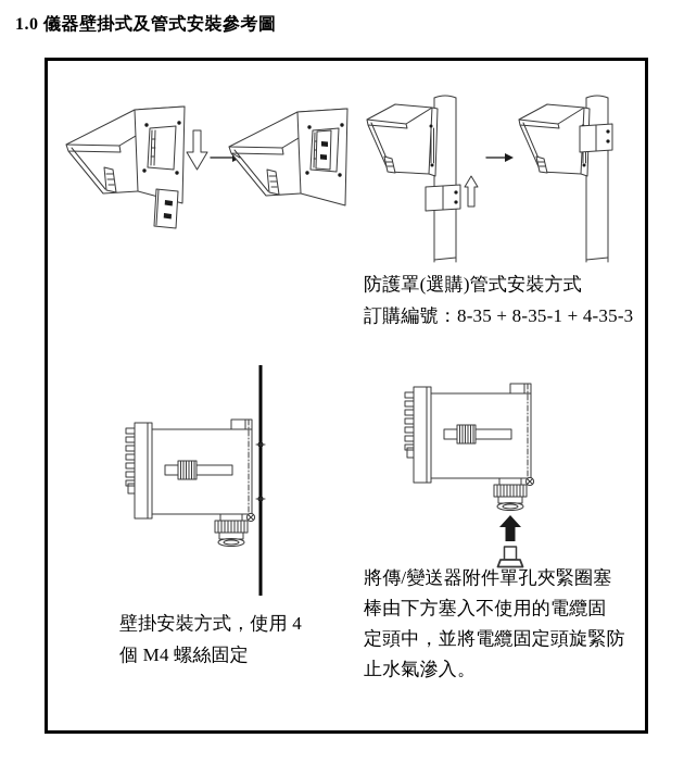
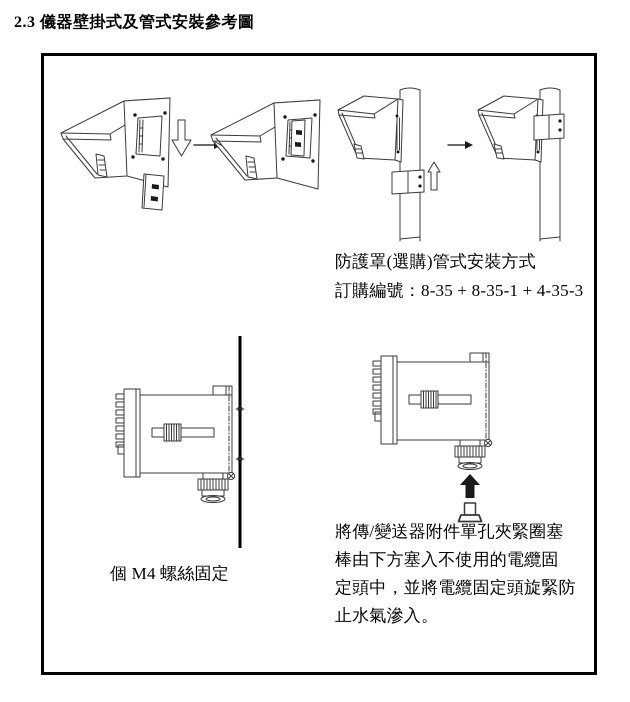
- 1.0 儀器壁掛式及管式安裝參考圖
+ 2.3 儀器壁掛式及管式安裝參考圖
  防護罩(選購)管式安裝方式
  訂購編號：8-35 + 8-35-1 + 4-35-3
- 壁掛安裝方式，使用 4
  個 M4 螺絲固定
  將傳/變送器附件單孔夾緊圈塞
  棒由下方塞入不使用的電纜固
  定頭中，並將電纜固定頭旋緊防
  止水氣滲入。
